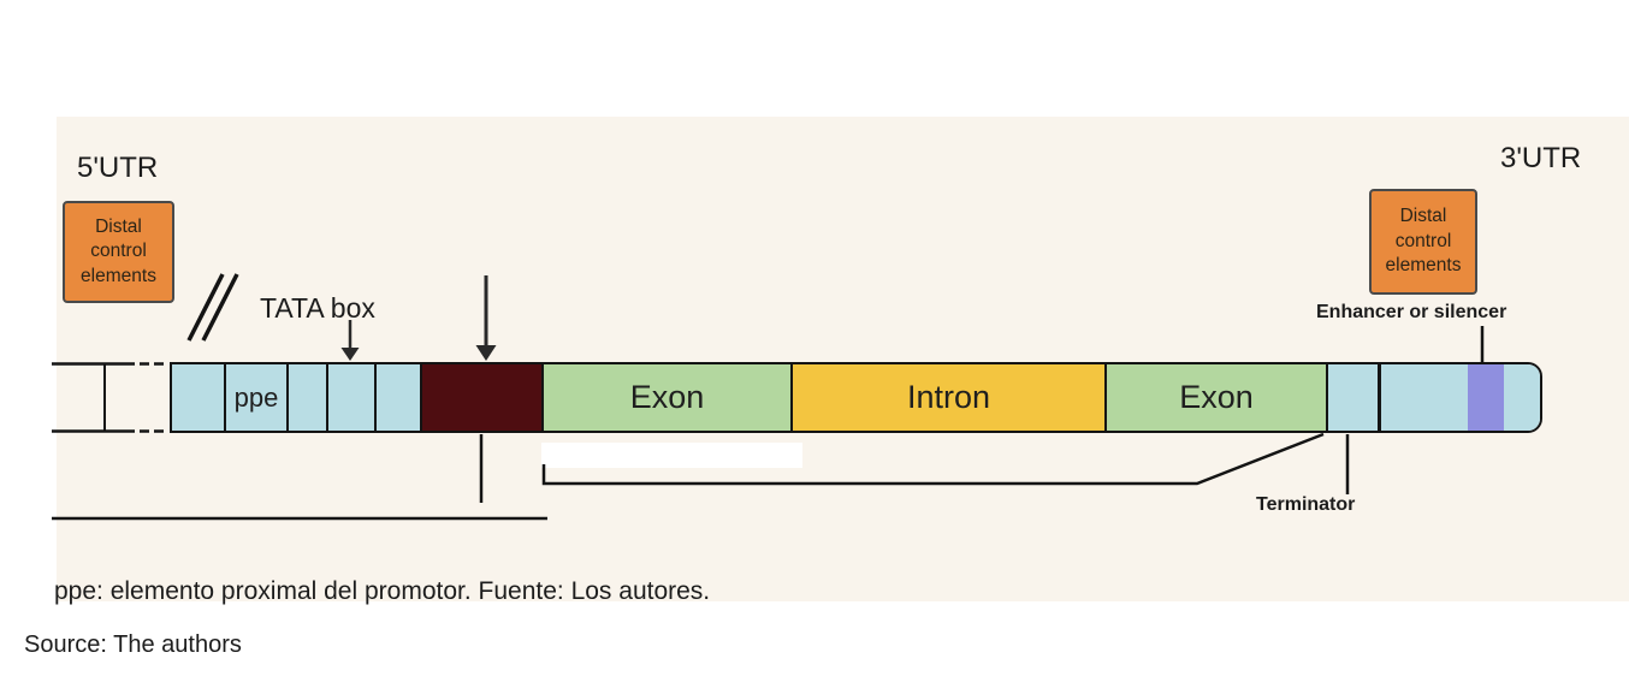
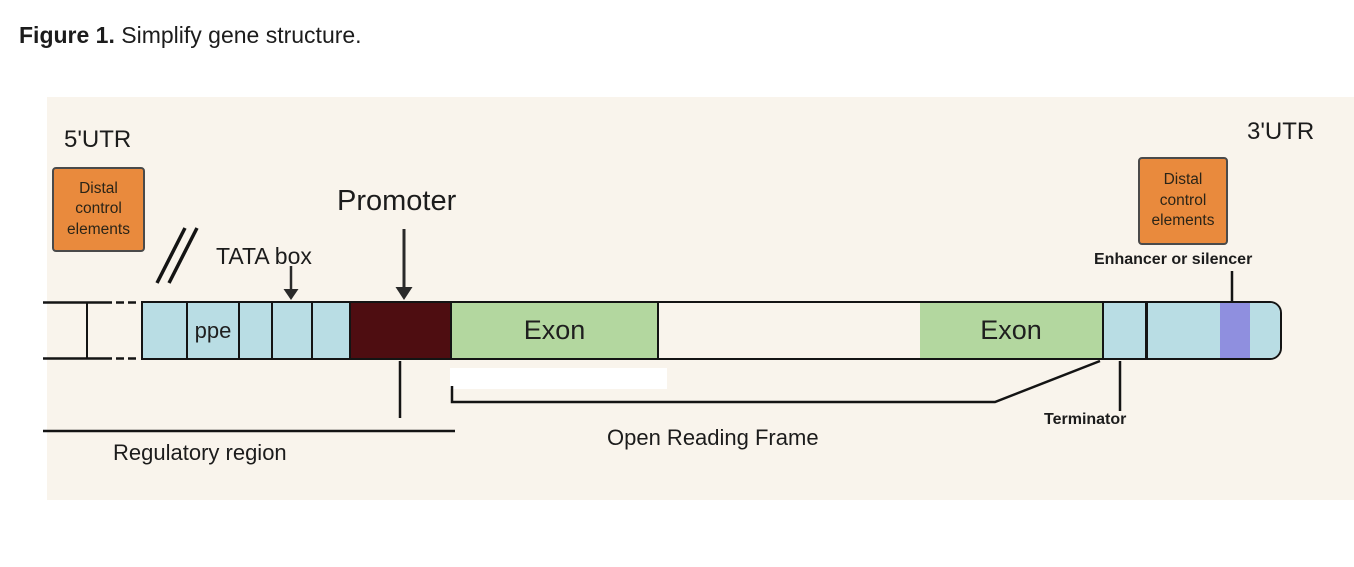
+ Figure 1. Simplify gene structure.
  5'UTR
  3'UTR
  Distal control elements
  Distal control elements
  TATA box
+ Promoter
  Enhancer or silencer
  Terminator
+ Regulatory region
+ Open Reading Frame
  ppe
  Exon
- Intron
  Exon
- ppe: elemento proximal del promotor. Fuente: Los autores.
- Source: The authors
